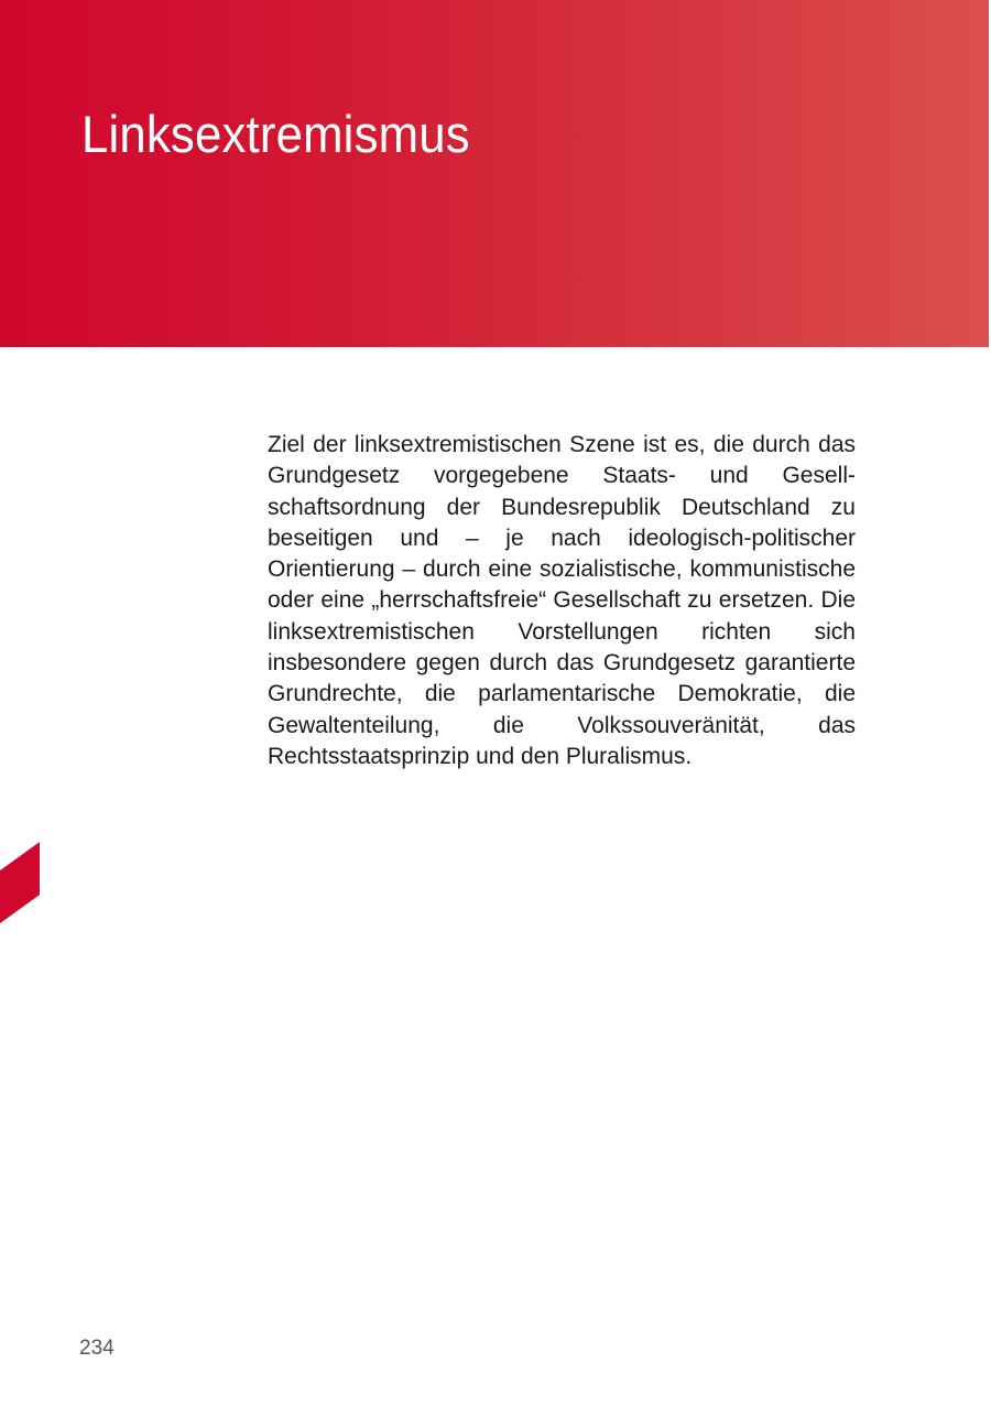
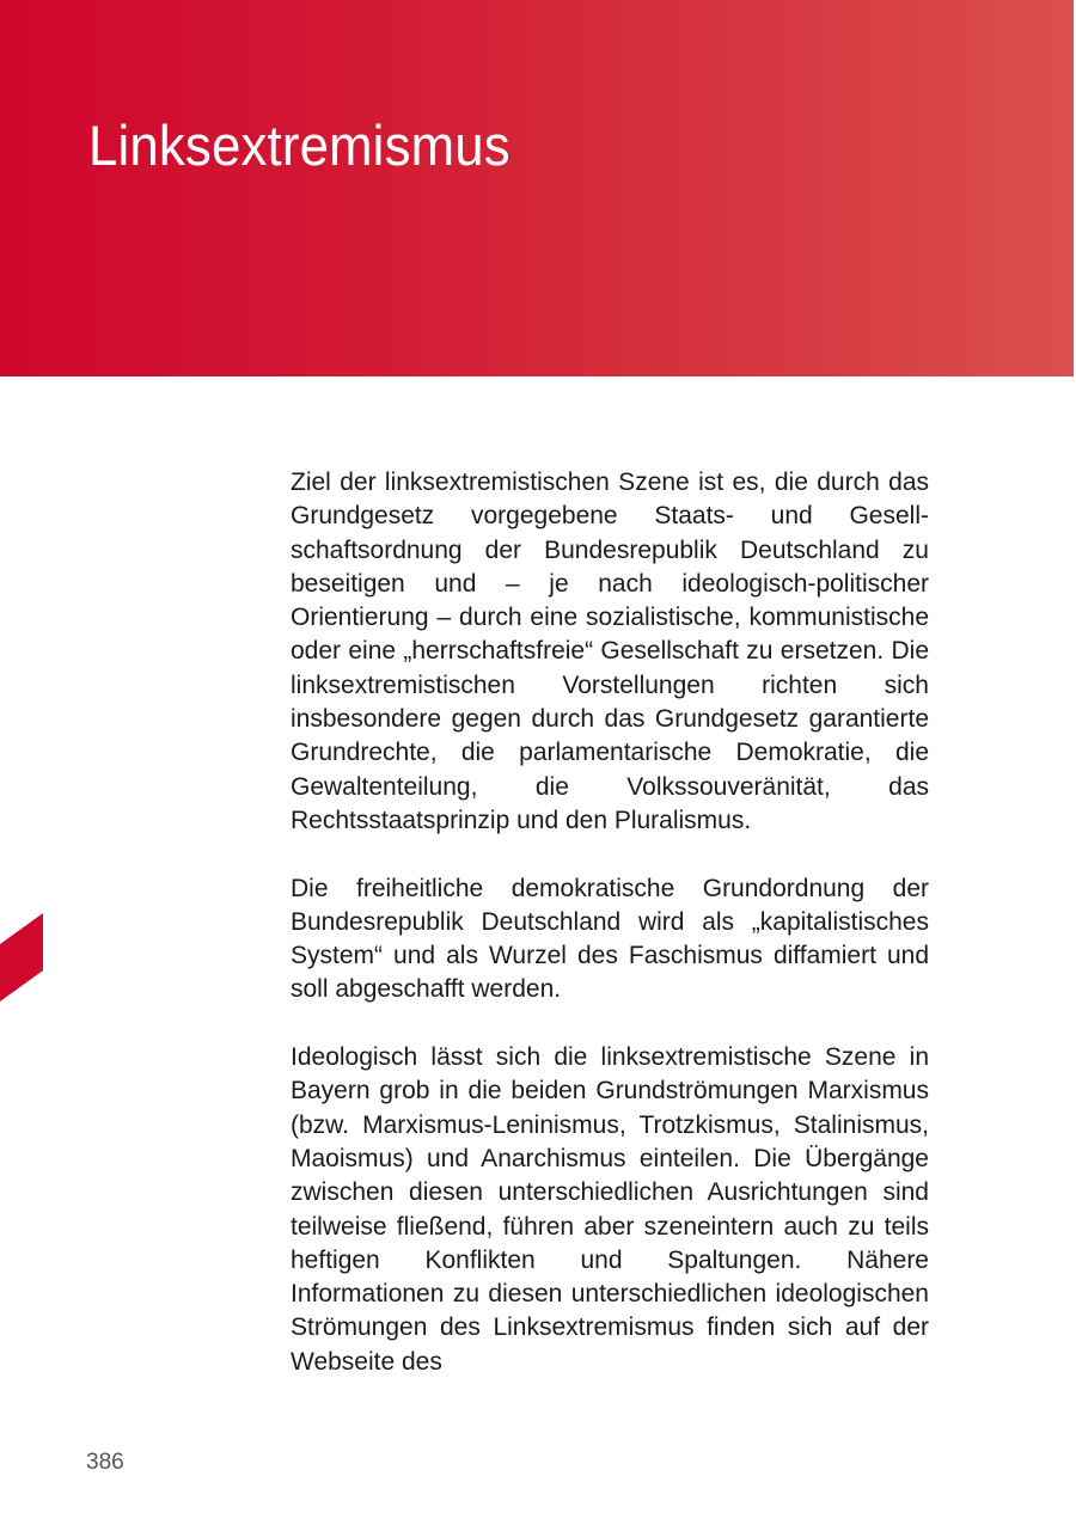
  Linksextremismus
  Ziel der linksextremistischen Szene ist es, die durch das Grundgesetz vorgegebene Staats- und Gesell­schaftsordnung der Bundesrepublik Deutschland zu beseitigen und – je nach ideologisch-politischer Orientierung – durch eine sozialistische, kommunis­tische oder eine „herrschaftsfreie“ Gesellschaft zu ersetzen. Die linksextremistischen Vorstellungen richten sich insbesondere gegen durch das Grund­gesetz garantierte Grundrechte, die parlamentarische Demokratie, die Gewaltenteilung, die Volkssouveräni­tät, das Rechtsstaatsprinzip und den Pluralismus.
+ Die freiheitliche demokratische Grundordnung der Bundesrepublik Deutschland wird als „kapitalistisches System“ und als Wurzel des Faschismus diffamiert und soll abgeschafft werden.
+ Ideologisch lässt sich die linksextremistische Szene in Bayern grob in die beiden Grundströmungen Marx­ismus (bzw. Marxismus-Leninismus, Trotzkismus, Stalinismus, Maoismus) und Anarchismus eintei­len. Die Übergänge zwischen diesen unterschied­lichen Ausrichtungen sind teilweise fließend, führen aber szeneintern auch zu teils heftigen Konflikten und Spaltungen. Nähere Informationen zu diesen unterschiedlichen ideologischen Strömungen des Linksextremismus finden sich auf der Webseite des
- 234
+ 386
